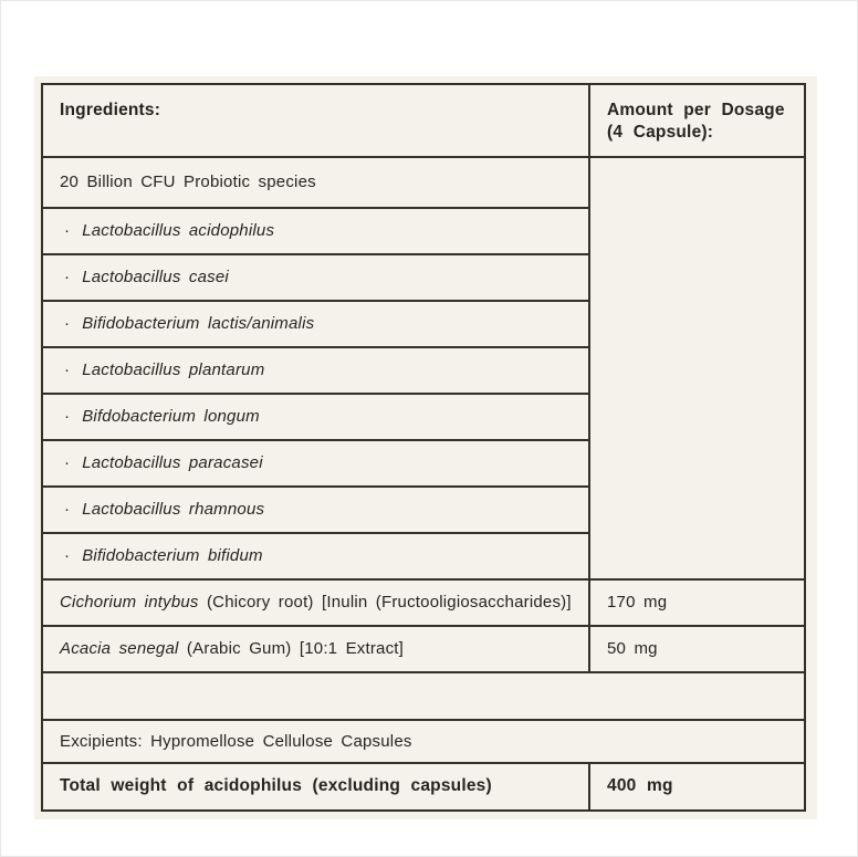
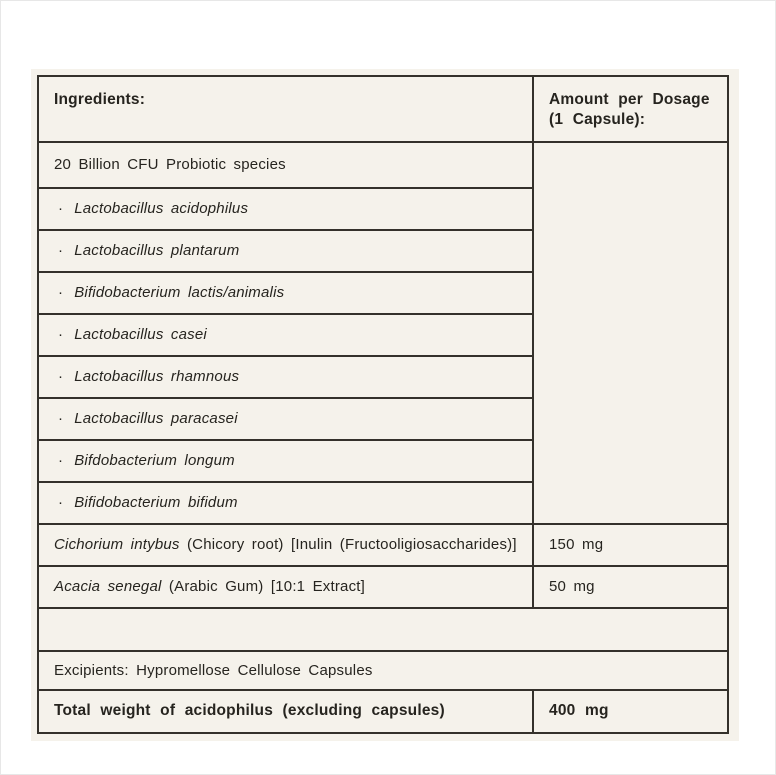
- Ingredients:	Amount per Dosage (4 Capsule):
+ Ingredients:	Amount per Dosage (1 Capsule):
  20 Billion CFU Probiotic species
  · Lactobacillus acidophilus
- · Lactobacillus casei
+ · Lactobacillus plantarum
  · Bifidobacterium lactis/animalis
- · Lactobacillus plantarum
+ · Lactobacillus casei
- · Bifdobacterium longum
+ · Lactobacillus rhamnous
  · Lactobacillus paracasei
- · Lactobacillus rhamnous
+ · Bifdobacterium longum
  · Bifidobacterium bifidum
- Cichorium intybus (Chicory root) [Inulin (Fructooligiosaccharides)]	170 mg
+ Cichorium intybus (Chicory root) [Inulin (Fructooligiosaccharides)]	150 mg
  Acacia senegal (Arabic Gum) [10:1 Extract]	50 mg
  Excipients: Hypromellose Cellulose Capsules
  Total weight of acidophilus (excluding capsules)	400 mg
